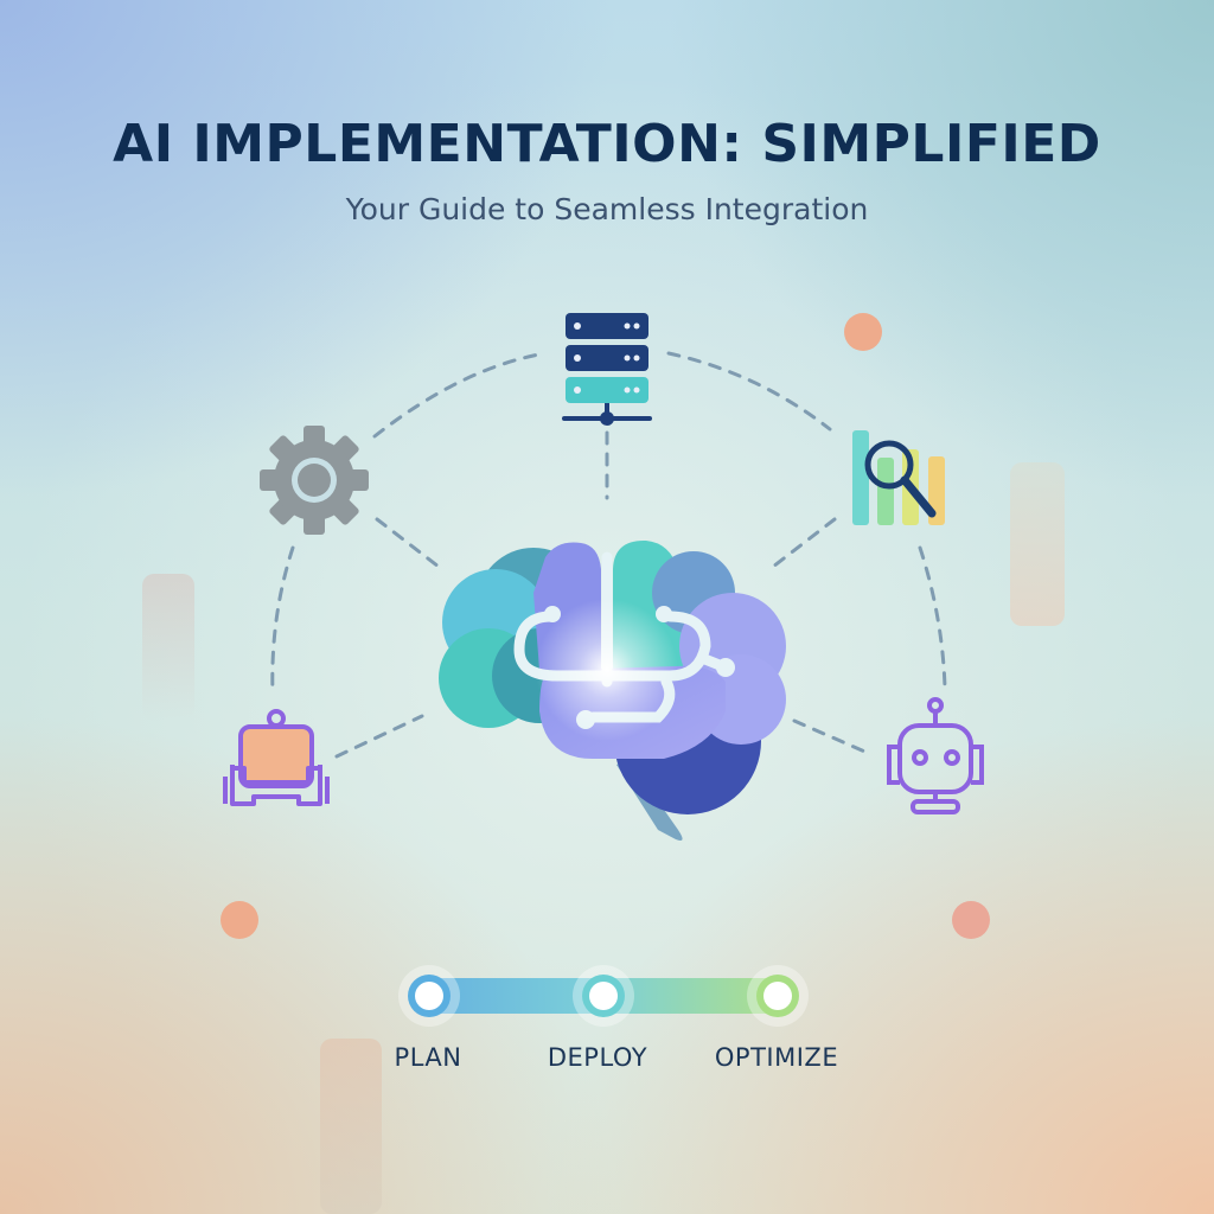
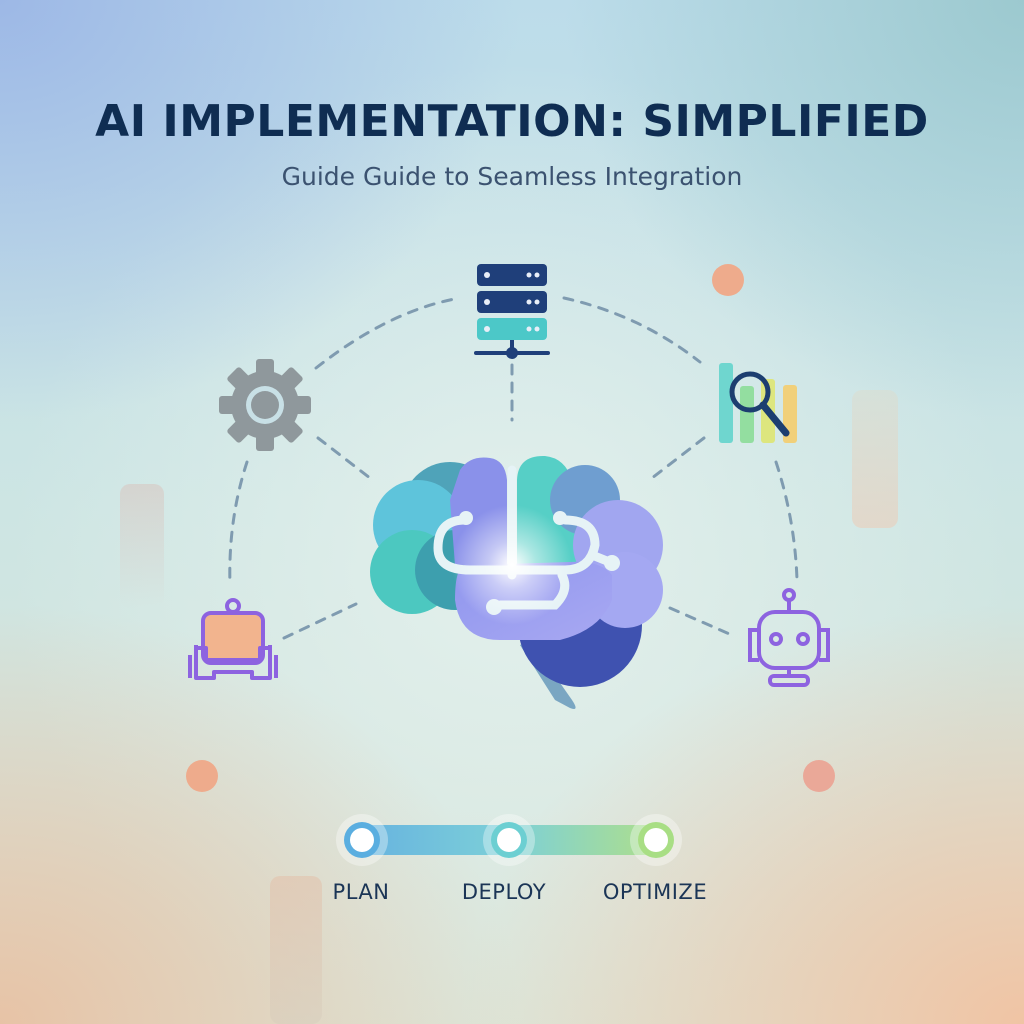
  AI IMPLEMENTATION: SIMPLIFIED
- Your Guide to Seamless Integration
+ Guide Guide to Seamless Integration
  PLAN
  DEPLOY
  OPTIMIZE
